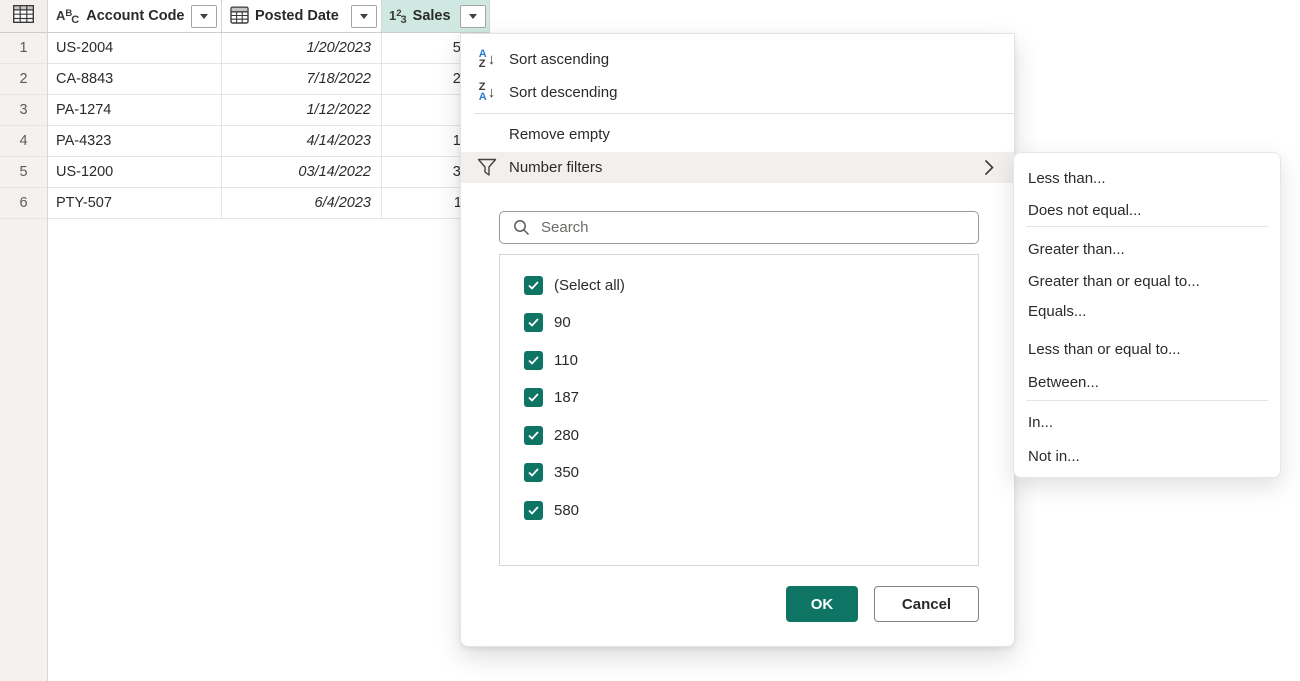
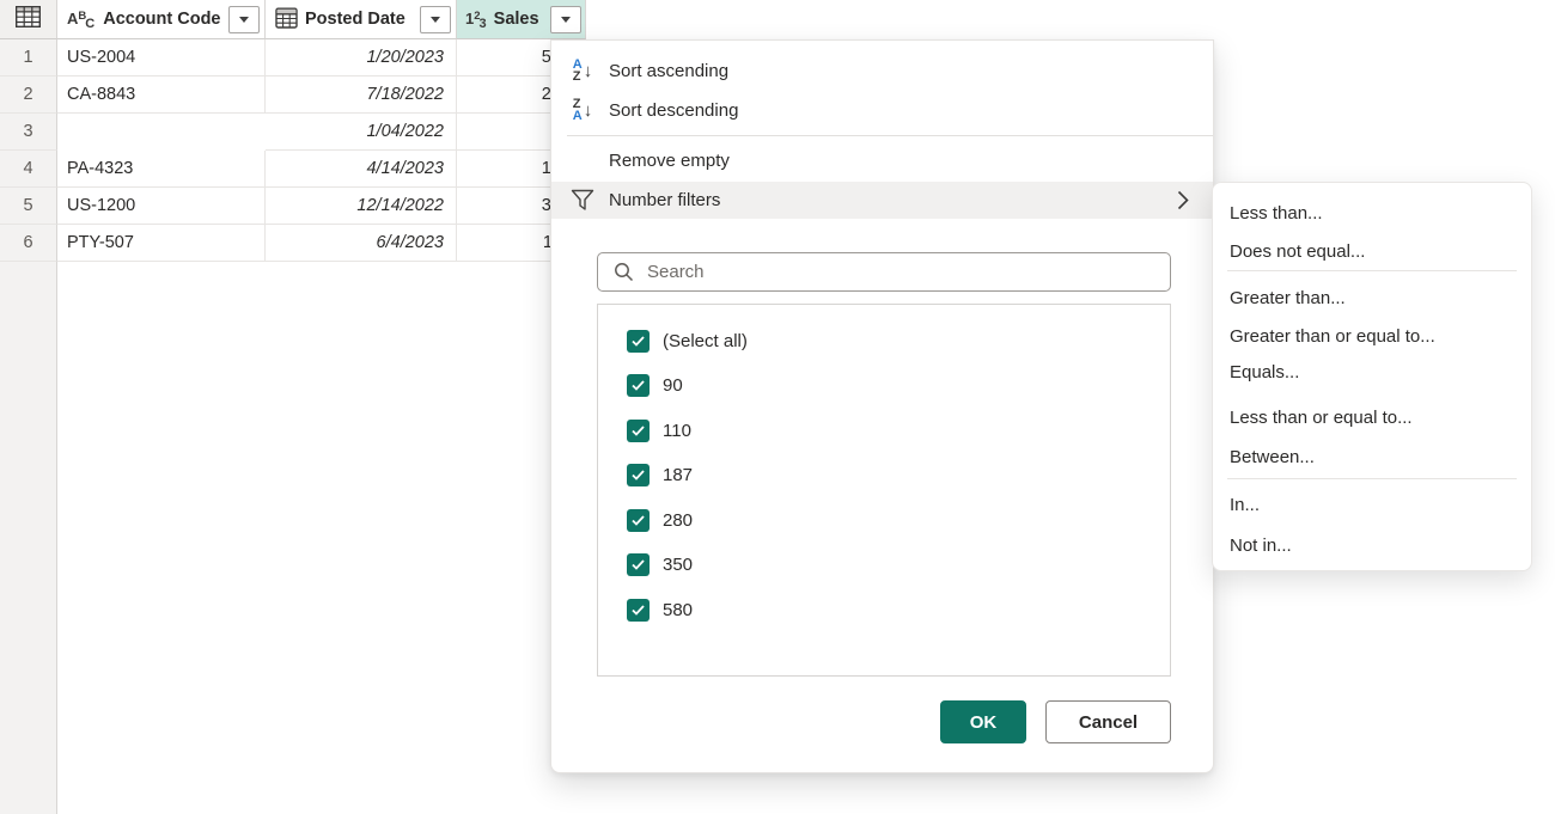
  ABC
  Account Code
  Posted Date
  123
  Sales
  1
  US-2004
  1/20/2023
  2
  CA-8843
  7/18/2022
  3
- PA-1274
- 1/12/2022
+ 1/04/2022
  4
  PA-4323
  4/14/2023
  5
  US-1200
- 03/14/2022
+ 12/14/2022
  6
  PTY-507
  6/4/2023
  A
  Z
  ↓
  Sort ascending
  Z
  A
  ↓
  Sort descending
  Remove empty
  Number filters
  Search
  (Select all)
  90
  110
  187
  280
  350
  580
  OK
  Cancel
  Less than...
  Does not equal...
  Greater than...
  Greater than or equal to...
  Equals...
  Less than or equal to...
  Between...
  In...
  Not in...
